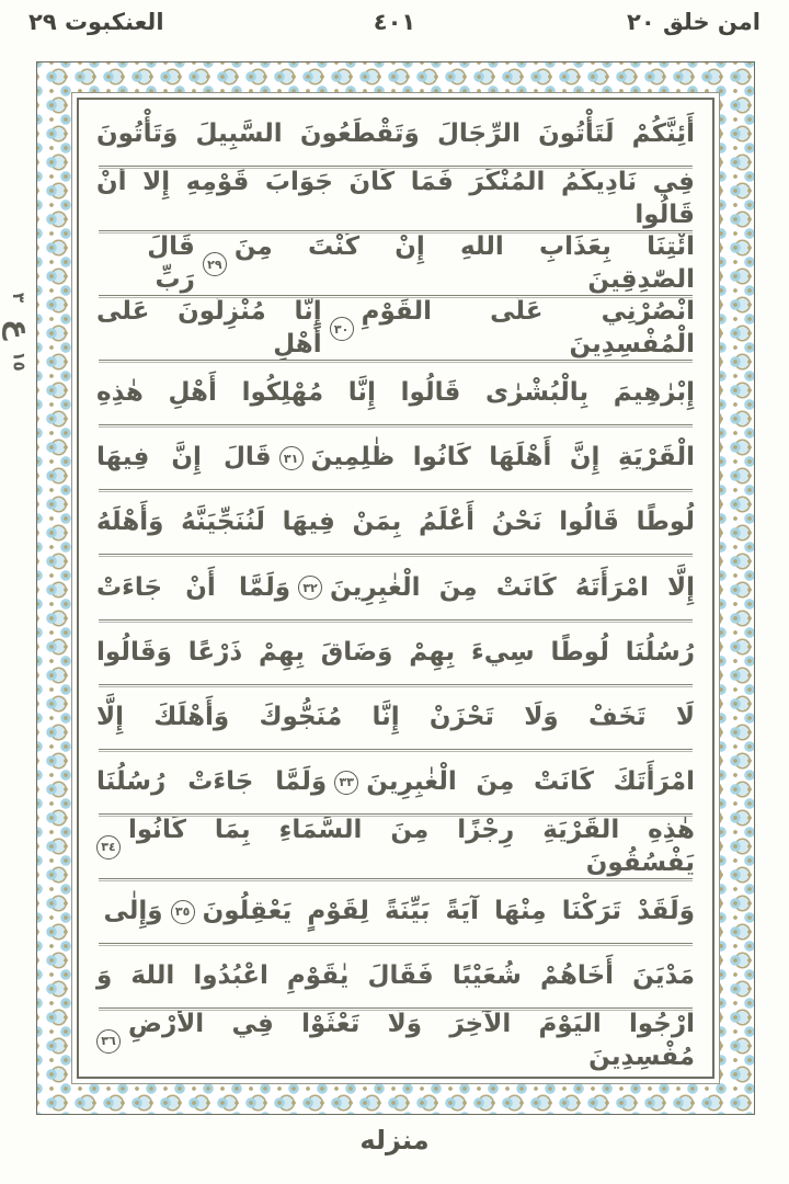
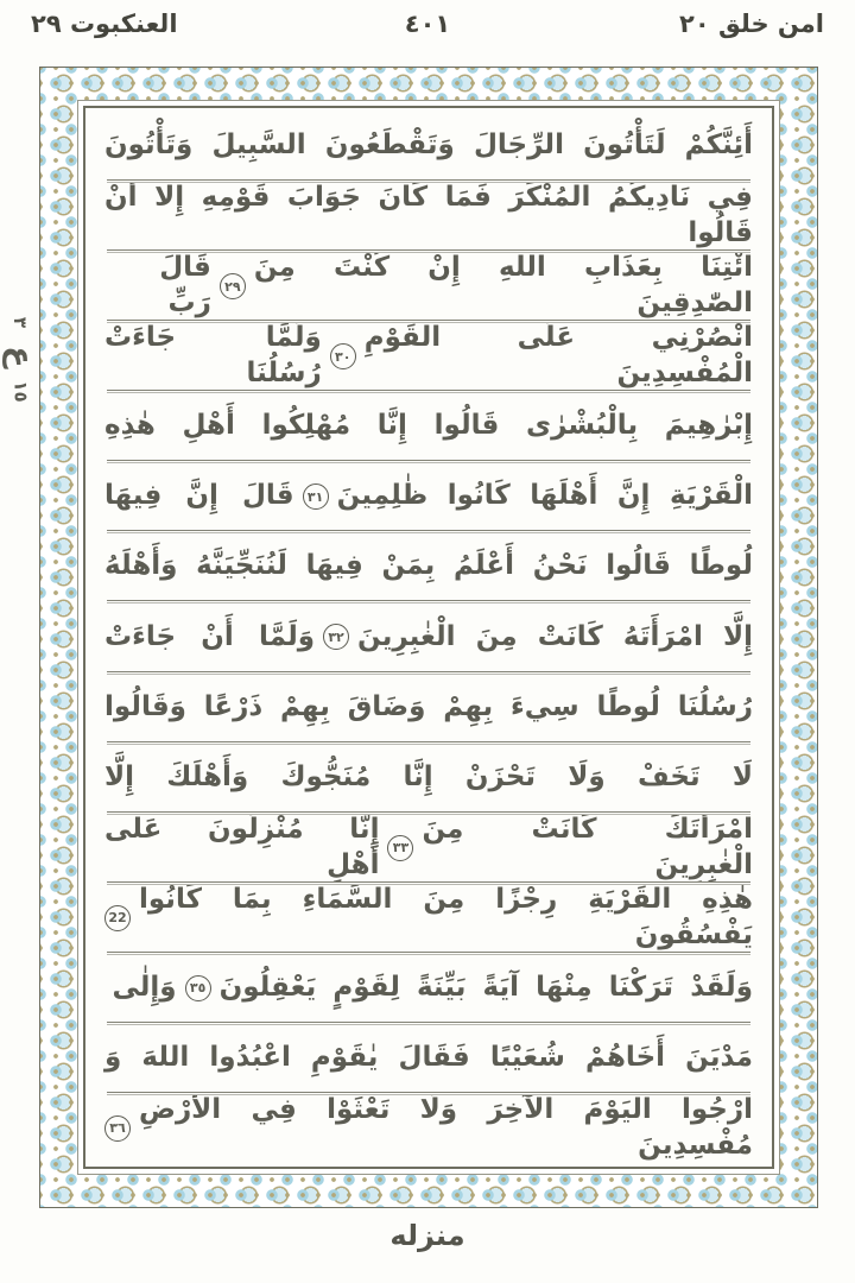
  امن خلق ٢٠
  ٤٠١
  العنكبوت ٢٩
  أَئِنَّكُمْ لَتَأْتُونَ الرِّجَالَ وَتَقْطَعُونَ السَّبِيلَ وَتَأْتُونَ
  فِي نَادِيكُمُ الْمُنْكَرَ فَمَا كَانَ جَوَابَ قَوْمِهِ إِلَّا أَنْ قَالُوا
  ائْتِنَا بِعَذَابِ اللهِ إِنْ كُنْتَ مِنَ الصّٰدِقِينَ
  ٢٩
  قَالَ رَبِّ
  انْصُرْنِي عَلَى الْقَوْمِ الْمُفْسِدِينَ
  ٣٠
- إِنَّا مُنْزِلُونَ عَلٰى أَهْلِ
+ وَلَمَّا جَاءَتْ رُسُلُنَا
  إِبْرٰهِيمَ بِالْبُشْرٰى قَالُوا إِنَّا مُهْلِكُوا أَهْلِ هٰذِهِ
  الْقَرْيَةِ إِنَّ أَهْلَهَا كَانُوا ظٰلِمِينَ
  ٣١
  قَالَ إِنَّ فِيهَا
  لُوطًا قَالُوا نَحْنُ أَعْلَمُ بِمَنْ فِيهَا لَنُنَجِّيَنَّهُ وَأَهْلَهُ
  إِلَّا امْرَأَتَهُ كَانَتْ مِنَ الْغٰبِرِينَ
  ٣٢
  وَلَمَّا أَنْ جَاءَتْ
  رُسُلُنَا لُوطًا سِيءَ بِهِمْ وَضَاقَ بِهِمْ ذَرْعًا وَقَالُوا
  لَا تَخَفْ وَلَا تَحْزَنْ إِنَّا مُنَجُّوكَ وَأَهْلَكَ إِلَّا
  امْرَأَتَكَ كَانَتْ مِنَ الْغٰبِرِينَ
  ٣٣
- وَلَمَّا جَاءَتْ رُسُلُنَا
+ إِنَّا مُنْزِلُونَ عَلٰى أَهْلِ
  هٰذِهِ الْقَرْيَةِ رِجْزًا مِنَ السَّمَاءِ بِمَا كَانُوا يَفْسُقُونَ
- ٣٤
+ 22
  وَلَقَدْ تَرَكْنَا مِنْهَا آيَةً بَيِّنَةً لِقَوْمٍ يَعْقِلُونَ
  ٣٥
  وَإِلٰى
  مَدْيَنَ أَخَاهُمْ شُعَيْبًا فَقَالَ يٰقَوْمِ اعْبُدُوا اللهَ وَ
  ارْجُوا الْيَوْمَ الْآخِرَ وَلَا تَعْثَوْا فِي الْأَرْضِ مُفْسِدِينَ
  ٣٦
  منزله
